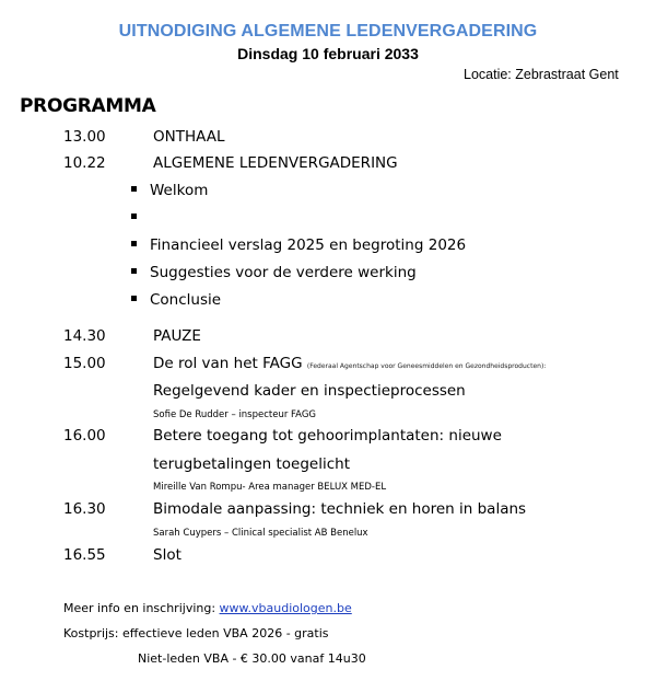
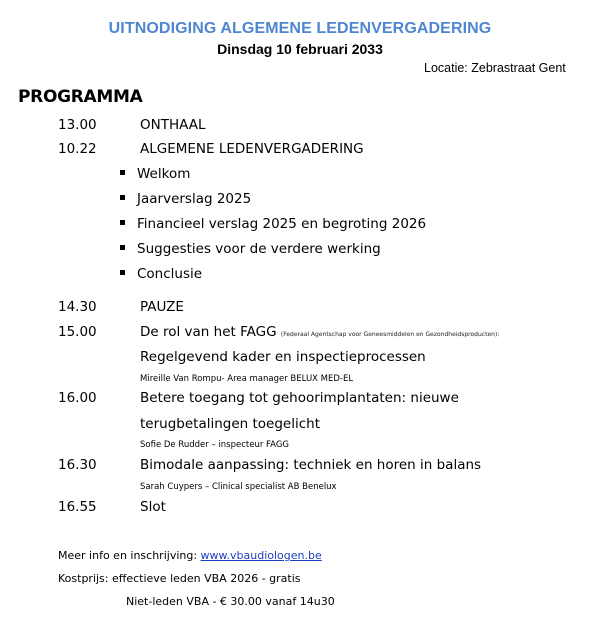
  UITNODIGING ALGEMENE LEDENVERGADERING
  Dinsdag 10 februari 2033
  Locatie: Zebrastraat Gent
  PROGRAMMA
  13.00
  ONTHAAL
  10.22
  ALGEMENE LEDENVERGADERING
  Welkom
+ Jaarverslag 2025
  Financieel verslag 2025 en begroting 2026
  Suggesties voor de verdere werking
  Conclusie
  14.30
  PAUZE
  15.00
  Regelgevend kader en inspectieprocessen
- Sofie De Rudder – inspecteur FAGG
+ Mireille Van Rompu- Area manager BELUX MED-EL
  16.00
  Betere toegang tot gehoorimplantaten: nieuwe
  terugbetalingen toegelicht
- Mireille Van Rompu- Area manager BELUX MED-EL
+ Sofie De Rudder – inspecteur FAGG
  16.30
  Bimodale aanpassing: techniek en horen in balans
  Sarah Cuypers – Clinical specialist AB Benelux
  16.55
  Slot
  Meer info en inschrijving: www.vbaudiologen.be
  Kostprijs: effectieve leden VBA 2026 - gratis
  Niet-leden VBA - € 30.00 vanaf 14u30
